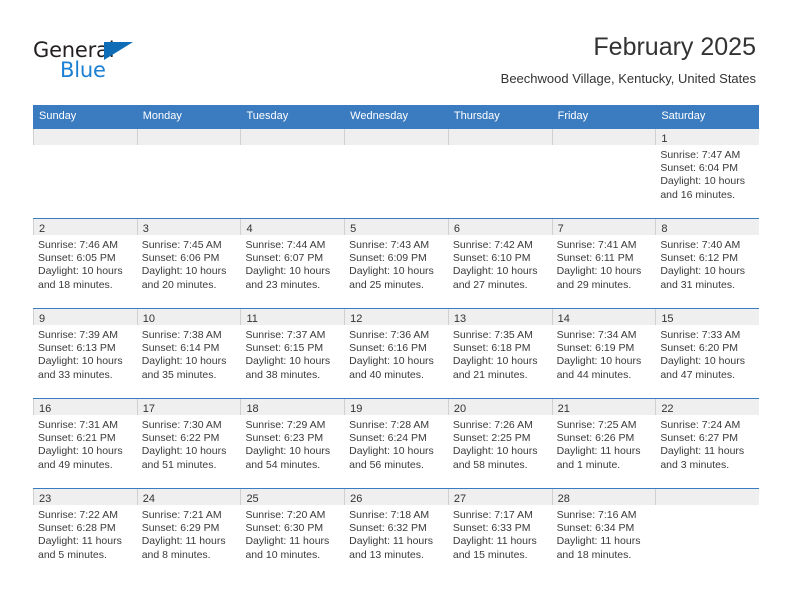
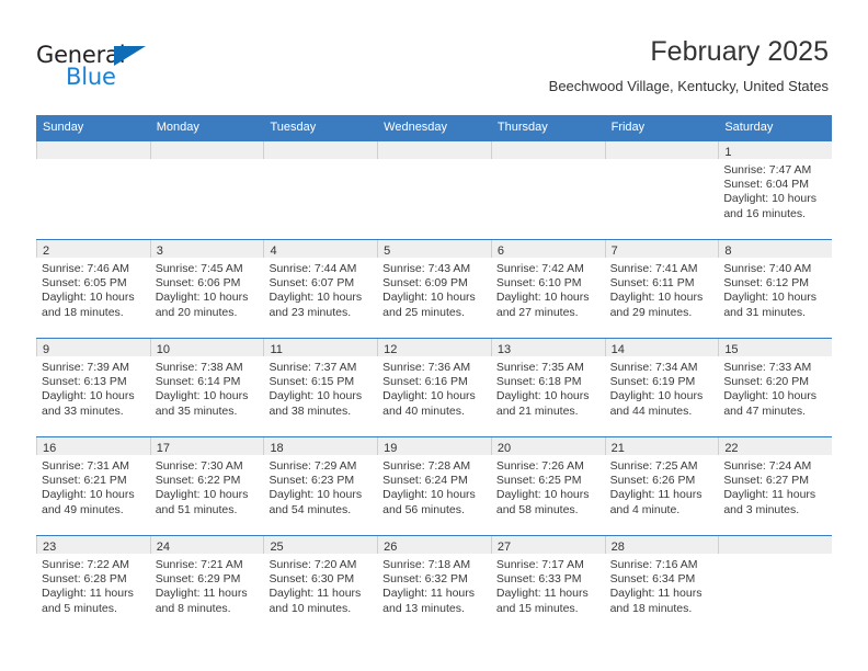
  General
  Blue
  February 2025
  Beechwood Village, Kentucky, United States
  Sunday
  Monday
  Tuesday
  Wednesday
  Thursday
  Friday
  Saturday
  1
  Sunrise: 7:47 AM
  Sunset: 6:04 PM
  Daylight: 10 hours
  and 16 minutes.
  2
  Sunrise: 7:46 AM
  Sunset: 6:05 PM
  Daylight: 10 hours
  and 18 minutes.
  3
  Sunrise: 7:45 AM
  Sunset: 6:06 PM
  Daylight: 10 hours
  and 20 minutes.
  4
  Sunrise: 7:44 AM
  Sunset: 6:07 PM
  Daylight: 10 hours
  and 23 minutes.
  5
  Sunrise: 7:43 AM
  Sunset: 6:09 PM
  Daylight: 10 hours
  and 25 minutes.
  6
  Sunrise: 7:42 AM
  Sunset: 6:10 PM
  Daylight: 10 hours
  and 27 minutes.
  7
  Sunrise: 7:41 AM
  Sunset: 6:11 PM
  Daylight: 10 hours
  and 29 minutes.
  8
  Sunrise: 7:40 AM
  Sunset: 6:12 PM
  Daylight: 10 hours
  and 31 minutes.
  9
  Sunrise: 7:39 AM
  Sunset: 6:13 PM
  Daylight: 10 hours
  and 33 minutes.
  10
  Sunrise: 7:38 AM
  Sunset: 6:14 PM
  Daylight: 10 hours
  and 35 minutes.
  11
  Sunrise: 7:37 AM
  Sunset: 6:15 PM
  Daylight: 10 hours
  and 38 minutes.
  12
  Sunrise: 7:36 AM
  Sunset: 6:16 PM
  Daylight: 10 hours
  and 40 minutes.
  13
  Sunrise: 7:35 AM
  Sunset: 6:18 PM
  Daylight: 10 hours
  and 21 minutes.
  14
  Sunrise: 7:34 AM
  Sunset: 6:19 PM
  Daylight: 10 hours
  and 44 minutes.
  15
  Sunrise: 7:33 AM
  Sunset: 6:20 PM
  Daylight: 10 hours
  and 47 minutes.
  16
  Sunrise: 7:31 AM
  Sunset: 6:21 PM
  Daylight: 10 hours
  and 49 minutes.
  17
  Sunrise: 7:30 AM
  Sunset: 6:22 PM
  Daylight: 10 hours
  and 51 minutes.
  18
  Sunrise: 7:29 AM
  Sunset: 6:23 PM
  Daylight: 10 hours
  and 54 minutes.
  19
  Sunrise: 7:28 AM
  Sunset: 6:24 PM
  Daylight: 10 hours
  and 56 minutes.
  20
  Sunrise: 7:26 AM
- Sunset: 2:25 PM
+ Sunset: 6:25 PM
  Daylight: 10 hours
  and 58 minutes.
  21
  Sunrise: 7:25 AM
  Sunset: 6:26 PM
  Daylight: 11 hours
- and 1 minute.
+ and 4 minute.
  22
  Sunrise: 7:24 AM
  Sunset: 6:27 PM
  Daylight: 11 hours
  and 3 minutes.
  23
  Sunrise: 7:22 AM
  Sunset: 6:28 PM
  Daylight: 11 hours
  and 5 minutes.
  24
  Sunrise: 7:21 AM
  Sunset: 6:29 PM
  Daylight: 11 hours
  and 8 minutes.
  25
  Sunrise: 7:20 AM
  Sunset: 6:30 PM
  Daylight: 11 hours
  and 10 minutes.
  26
  Sunrise: 7:18 AM
  Sunset: 6:32 PM
  Daylight: 11 hours
  and 13 minutes.
  27
  Sunrise: 7:17 AM
  Sunset: 6:33 PM
  Daylight: 11 hours
  and 15 minutes.
  28
  Sunrise: 7:16 AM
  Sunset: 6:34 PM
  Daylight: 11 hours
  and 18 minutes.
